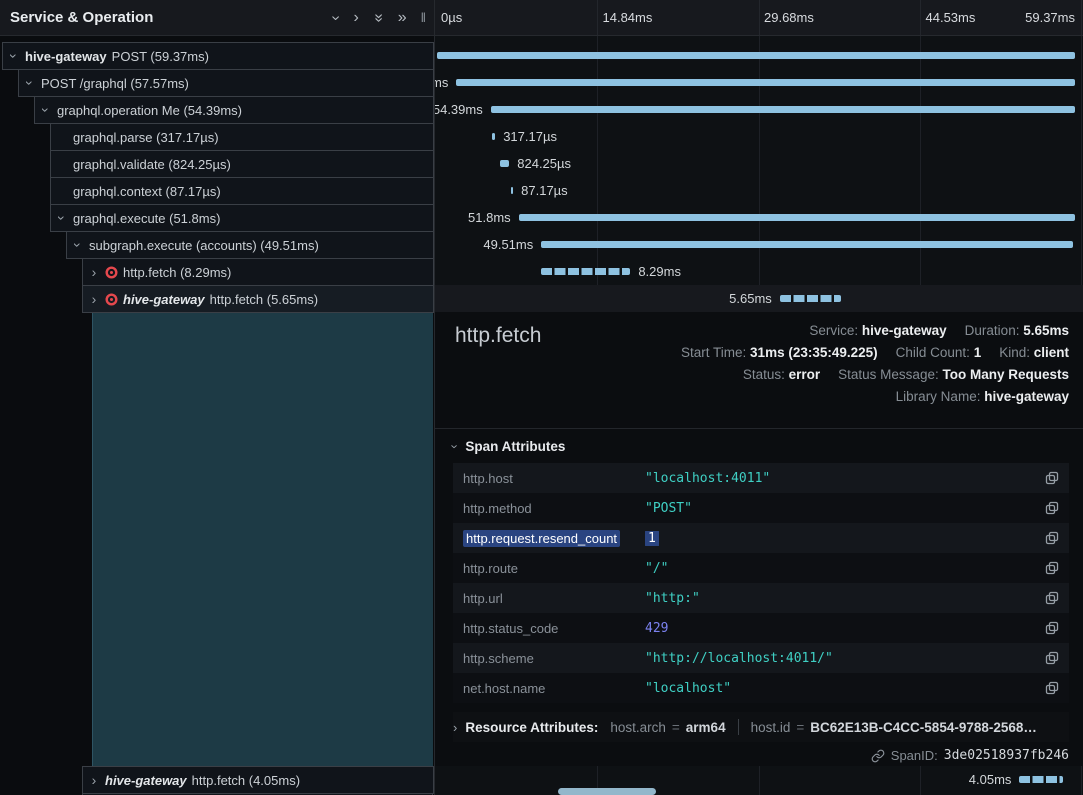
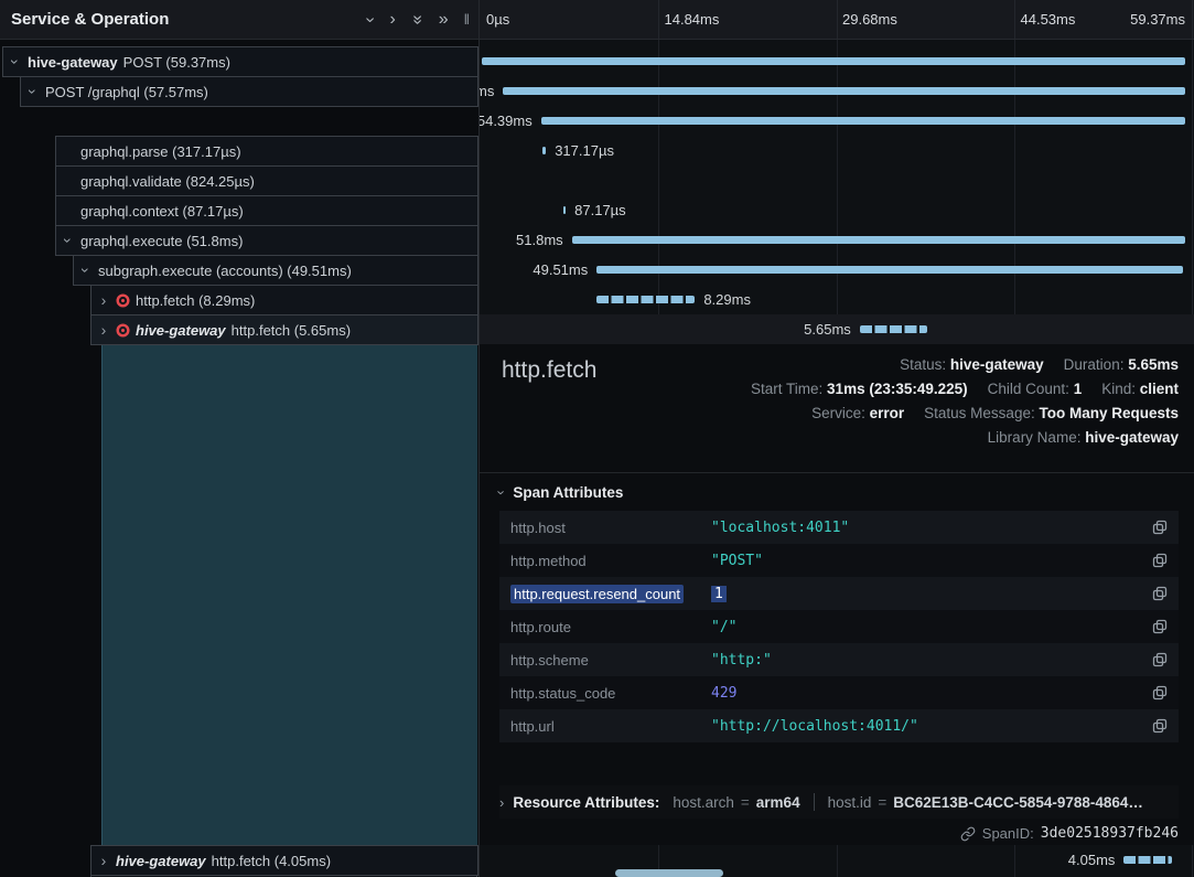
  Service & Operation
  ›
  »
  ‖
  0µs
  14.84ms
  29.68ms
  44.53ms
  59.37ms
  hive-gateway
  POST (59.37ms)
  POST /graphql (57.57ms)
- graphql.operation Me (54.39ms)
  graphql.parse (317.17µs)
  graphql.validate (824.25µs)
  graphql.context (87.17µs)
  graphql.execute (51.8ms)
  subgraph.execute (accounts) (49.51ms)
  ›
  http.fetch (8.29ms)
  ›
  hive-gateway
  http.fetch (5.65ms)
  ›
  hive-gateway
  http.fetch (4.05ms)
  54.39ms
  317.17µs
- 824.25µs
  87.17µs
  51.8ms
  49.51ms
  8.29ms
  5.65ms
  4.05ms
  http.fetch
- Service: hive-gateway Duration: 5.65ms
+ Status: hive-gateway Duration: 5.65ms
  Start Time: 31ms (23:35:49.225) Child Count: 1 Kind: client
- Status: error Status Message: Too Many Requests
+ Service: error Status Message: Too Many Requests
  Library Name: hive-gateway
  Span Attributes
  http.host
  "localhost:4011"
  http.method
  "POST"
  http.request.resend_count
  1
  http.route
  "/"
- http.url
+ http.scheme
  "http:"
  http.status_code
  429
- http.scheme
+ http.url
  "http://localhost:4011/"
- net.host.name
- "localhost"
  ›
  Resource Attributes:
  host.arch
  =
  arm64
  host.id
  =
- BC62E13B-C4CC-5854-9788-2568…
+ BC62E13B-C4CC-5854-9788-4864…
  SpanID:
  3de02518937fb246
